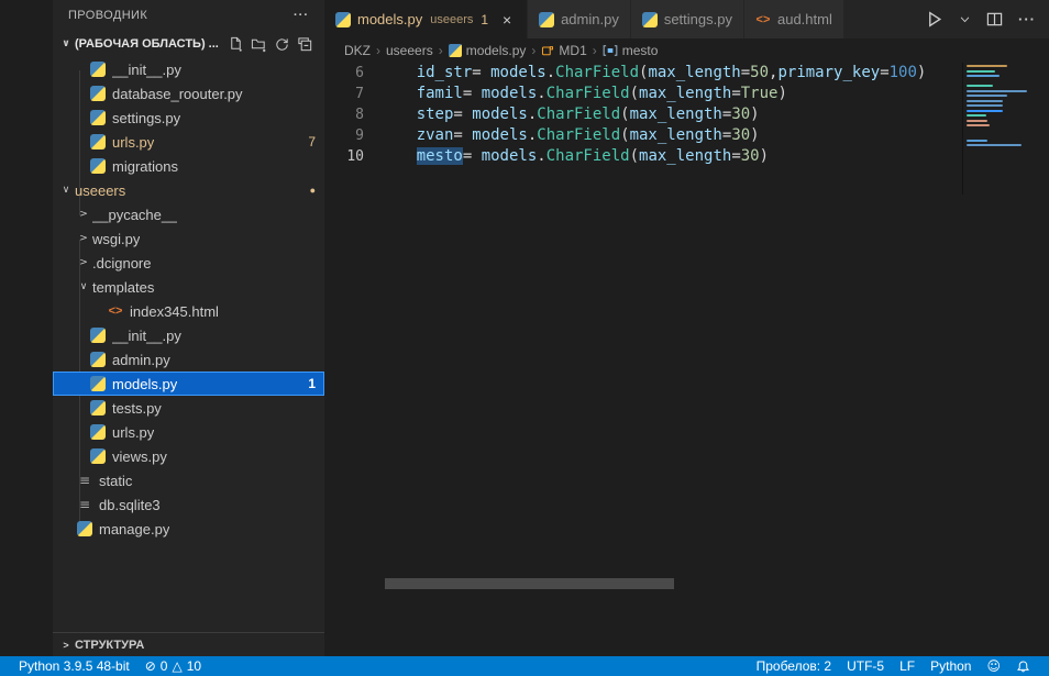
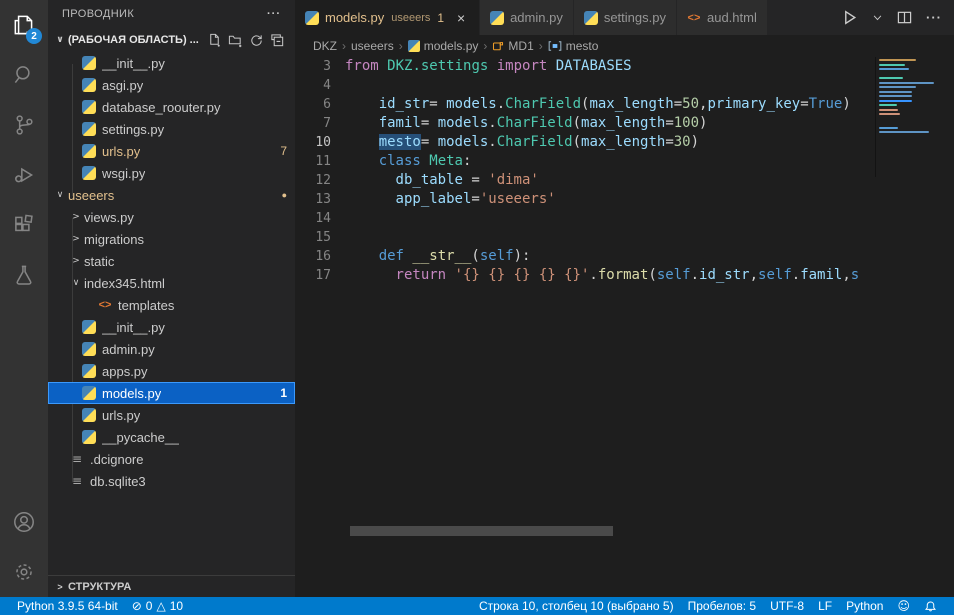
+ 2
  ПРОВОДНИК
  ···
  ∨
  (РАБОЧАЯ ОБЛАСТЬ) ...
  __init__.py
+ asgi.py
  database_roouter.py
  settings.py
  urls.py
  7
- migrations
+ wsgi.py
  ∨
  useeers
  ●
  >
- __pycache__
+ views.py
  >
- wsgi.py
+ migrations
  >
- .dcignore
+ static
  ∨
- templates
+ index345.html
  <>
- index345.html
+ templates
  __init__.py
  admin.py
+ apps.py
  models.py
  1
- tests.py
  urls.py
- views.py
+ __pycache__
  ≡
- static
+ .dcignore
  ≡
  db.sqlite3
- manage.py
  >
  СТРУКТУРА
  models.py
  useeers
  1
  ×
  admin.py
  settings.py
  <>
  aud.html
  ···
  DKZ
  ›
  useeers
  ›
  models.py
  ›
  MD1
  ›
  mesto
+ 3
+ from DKZ.settings import DATABASES
+ 4
  6
- id_str= models.CharField(max_length=50,primary_key=100)
+ id_str= models.CharField(max_length=50,primary_key=True)
  7
- famil= models.CharField(max_length=True)
+ famil= models.CharField(max_length=100)
- 8
- step= models.CharField(max_length=30)
- 9
- zvan= models.CharField(max_length=30)
  10
  mesto= models.CharField(max_length=30)
+ 11
+ class Meta:
+ 12
+ db_table = 'dima'
+ 13
+ app_label='useeers'
+ 14
+ 15
+ 16
+ def __str__(self):
+ 17
+ return '{} {} {} {} {}'.format(self.id_str,self.famil,s
- Python 3.9.5 48-bit
+ Python 3.9.5 64-bit
  ⊘
  0
  △
  10
+ Строка 10, столбец 10 (выбрано 5)
- Пробелов: 2
+ Пробелов: 5
- UTF-5
+ UTF-8
  LF
  Python
  ☺
